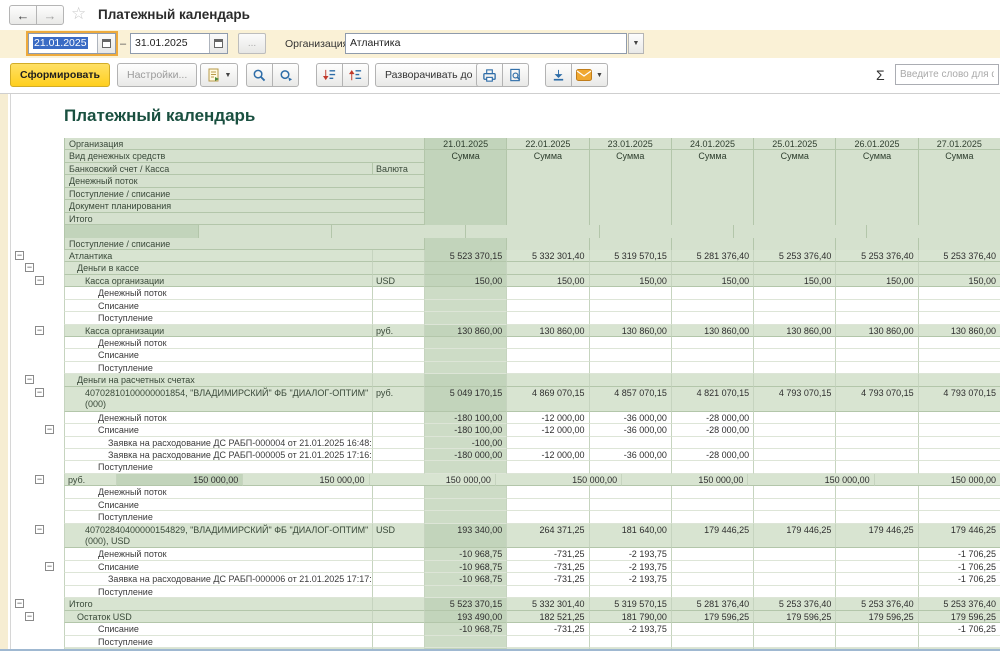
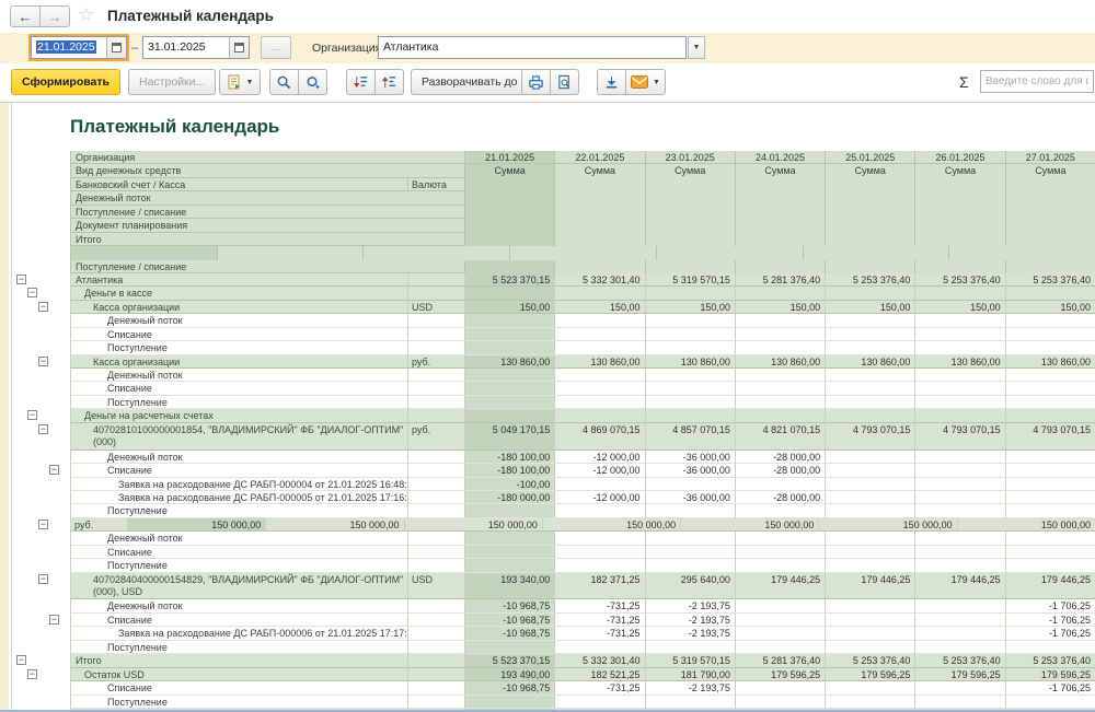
  ←
  →
  ☆
  Платежный календарь
  21.01.2025
  –
  31.01.2025
  ...
  Организаци
  Атлантика
  Сформировать
  Настройки...
  Разворачивать до
  Σ
  Платежный календарь
  Организация
  21.01.2025
  22.01.2025
  23.01.2025
  24.01.2025
  25.01.2025
  26.01.2025
  27.01.2025
  Вид денежных средств
  Сумма
  Сумма
  Сумма
  Сумма
  Сумма
  Сумма
  Сумма
  Банковский счет / Касса
  Валюта
  Денежный поток
  Поступление / списание
  Документ планирования
  Итого
  Поступление / списание
  −
  Атлантика
  5 523 370,15
  5 332 301,40
  5 319 570,15
  5 281 376,40
  5 253 376,40
  5 253 376,40
  5 253 376,40
  −
  Деньги в кассе
  −
  Касса организации
  USD
  150,00
  150,00
  150,00
  150,00
  150,00
  150,00
  150,00
  Денежный поток
  Списание
  Поступление
  −
  Касса организации
  руб.
  130 860,00
  130 860,00
  130 860,00
  130 860,00
  130 860,00
  130 860,00
  130 860,00
  Денежный поток
  Списание
  Поступление
  −
  Деньги на расчетных счетах
  −
  40702810100000001854, "ВЛАДИМИРСКИЙ" ФБ "ДИАЛОГ-ОПТИМ" (000)
  руб.
  5 049 170,15
  4 869 070,15
  4 857 070,15
  4 821 070,15
  4 793 070,15
  4 793 070,15
  4 793 070,15
  Денежный поток
  -180 100,00
  -12 000,00
  -36 000,00
  -28 000,00
  −
  Списание
  -180 100,00
  -12 000,00
  -36 000,00
  -28 000,00
  Заявка на расходование ДС РАБП-000004 от 21.01.2025 16:48:
  -100,00
  Заявка на расходование ДС РАБП-000005 от 21.01.2025 17:16:
  -180 000,00
  -12 000,00
  -36 000,00
  -28 000,00
  Поступление
  −
  руб.
  150 000,00
  150 000,00
  150 000,00
  150 000,00
  150 000,00
  150 000,00
  150 000,00
  Денежный поток
  Списание
  Поступление
  −
  40702840400000154829, "ВЛАДИМИРСКИЙ" ФБ "ДИАЛОГ-ОПТИМ" (000), USD
  USD
  193 340,00
- 264 371,25
+ 182 371,25
- 181 640,00
+ 295 640,00
  179 446,25
  179 446,25
  179 446,25
  179 446,25
  Денежный поток
  -10 968,75
  -731,25
  -2 193,75
  -1 706,25
  −
  Списание
  -10 968,75
  -731,25
  -2 193,75
  -1 706,25
  Заявка на расходование ДС РАБП-000006 от 21.01.2025 17:17:
  -10 968,75
  -731,25
  -2 193,75
  -1 706,25
  Поступление
  −
  Итого
  5 523 370,15
  5 332 301,40
  5 319 570,15
  5 281 376,40
  5 253 376,40
  5 253 376,40
  5 253 376,40
  −
  Остаток USD
  193 490,00
  182 521,25
  181 790,00
  179 596,25
  179 596,25
  179 596,25
  179 596,25
  Списание
  -10 968,75
  -731,25
  -2 193,75
  -1 706,25
  Поступление
